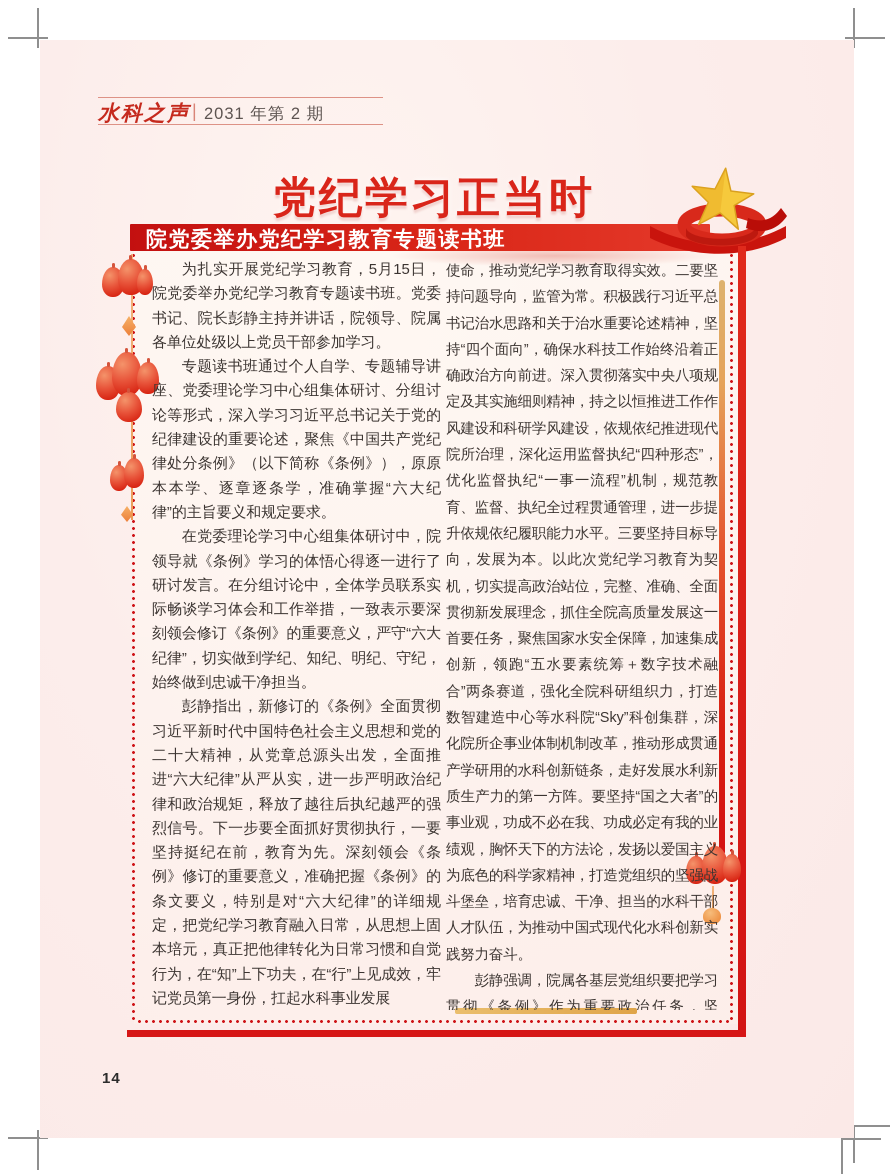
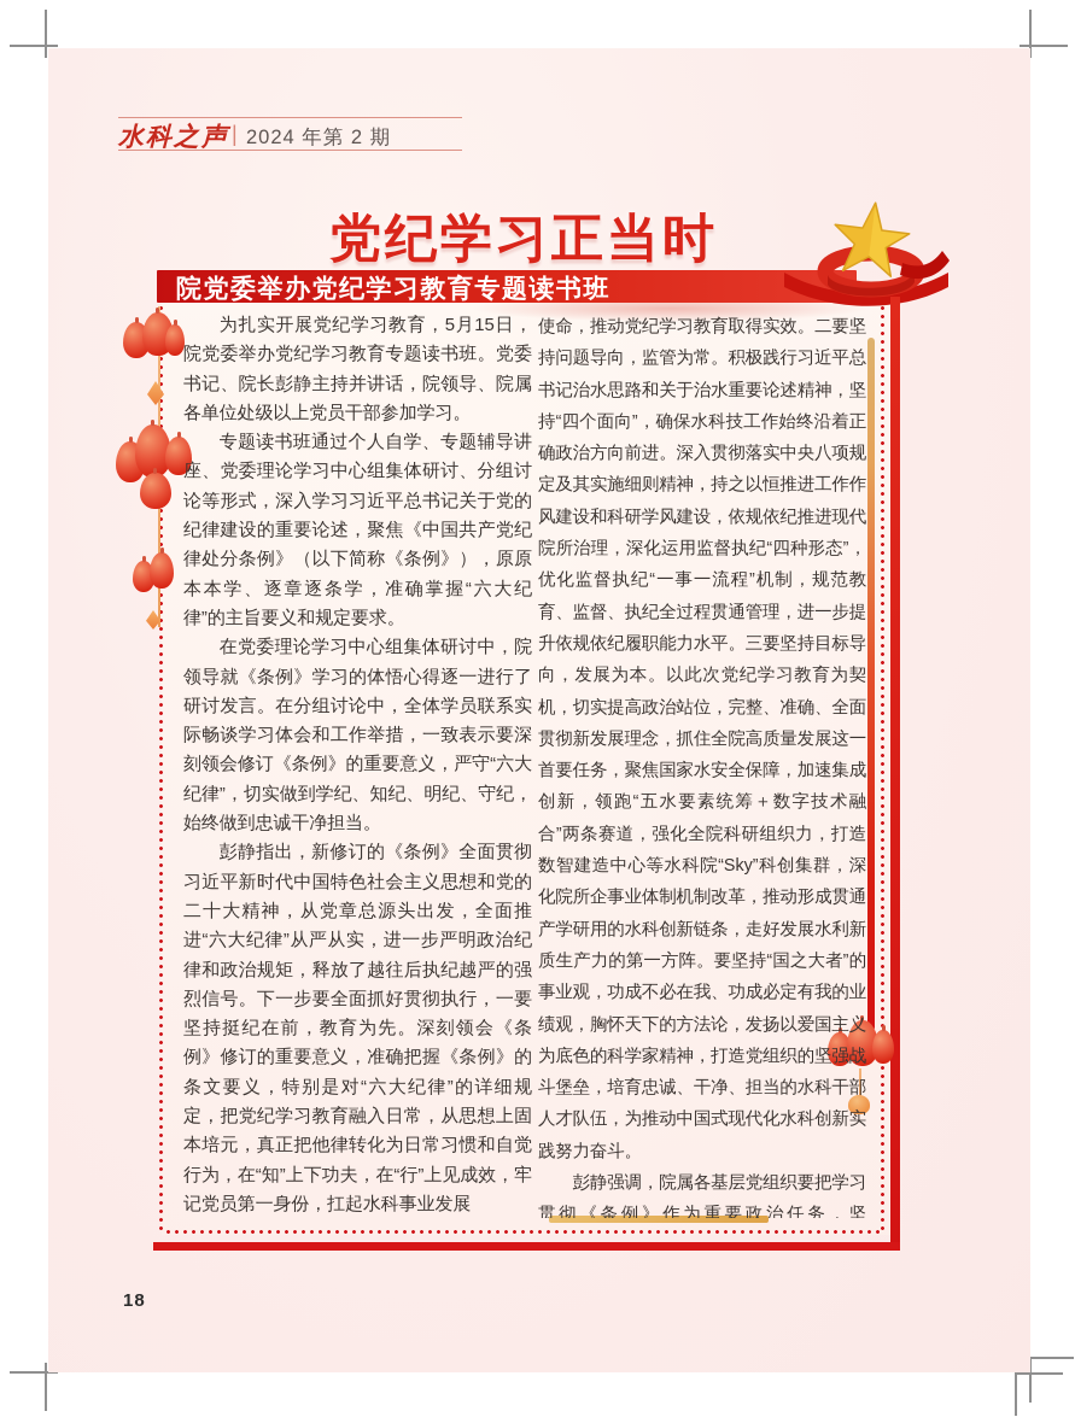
  水科之声
  |
- 2031 年第 2 期
+ 2024 年第 2 期
  党纪学习正当时
  院党委举办党纪学习教育专题读书班
  为扎实开展党纪学习教育，5月15日，院党委举办党纪学习教育专题读书班。党委书记、院长彭静主持并讲话，院领导、院属各单位处级以上党员干部参加学习。
  专题读书班通过个人自学、专题辅导讲座、党委理论学习中心组集体研讨、分组讨论等形式，深入学习习近平总书记关于党的纪律建设的重要论述，聚焦《中国共产党纪律处分条例》（以下简称《条例》），原原本本学、逐章逐条学，准确掌握“六大纪律”的主旨要义和规定要求。
  在党委理论学习中心组集体研讨中，院领导就《条例》学习的体悟心得逐一进行了研讨发言。在分组讨论中，全体学员联系实际畅谈学习体会和工作举措，一致表示要深刻领会修订《条例》的重要意义，严守“六大纪律”，切实做到学纪、知纪、明纪、守纪，始终做到忠诚干净担当。
  彭静指出，新修订的《条例》全面贯彻习近平新时代中国特色社会主义思想和党的二十大精神，从党章总源头出发，全面推进“六大纪律”从严从实，进一步严明政治纪律和政治规矩，释放了越往后执纪越严的强烈信号。下一步要全面抓好贯彻执行，一要坚持挺纪在前，教育为先。深刻领会《条例》修订的重要意义，准确把握《条例》的条文要义，特别是对“六大纪律”的详细规定，把党纪学习教育融入日常，从思想上固本培元，真正把他律转化为日常习惯和自觉行为，在“知”上下功夫，在“行”上见成效，牢记党员第一身份，扛起水科事业发展
  使命，推动党纪学习教育取得实效。二要坚持问题导向，监管为常。积极践行习近平总书记治水思路和关于治水重要论述精神，坚持“四个面向”，确保水科技工作始终沿着正确政治方向前进。深入贯彻落实中央八项规定及其实施细则精神，持之以恒推进工作作风建设和科研学风建设，依规依纪推进现代院所治理，深化运用监督执纪“四种形态”，优化监督执纪“一事一流程”机制，规范教育、监督、执纪全过程贯通管理，进一步提升依规依纪履职能力水平。三要坚持目标导向，发展为本。以此次党纪学习教育为契机，切实提高政治站位，完整、准确、全面贯彻新发展理念，抓住全院高质量发展这一首要任务，聚焦国家水安全保障，加速集成创新，领跑“五水要素统筹＋数字技术融合”两条赛道，强化全院科研组织力，打造数智建造中心等水科院“Sky”科创集群，深化院所企事业体制机制改革，推动形成贯通产学研用的水科创新链条，走好发展水利新质生产力的第一方阵。要坚持“国之大者”的事业观，功成不必在我、功成必定有我的业绩观，胸怀天下的方法论，发扬以爱国主义为底色的科学家精神，打造党组织的坚强战斗堡垒，培育忠诚、干净、担当的水科干部人才队伍，为推动中国式现代化水科创新实践努力奋斗。
- 14
+ 18
